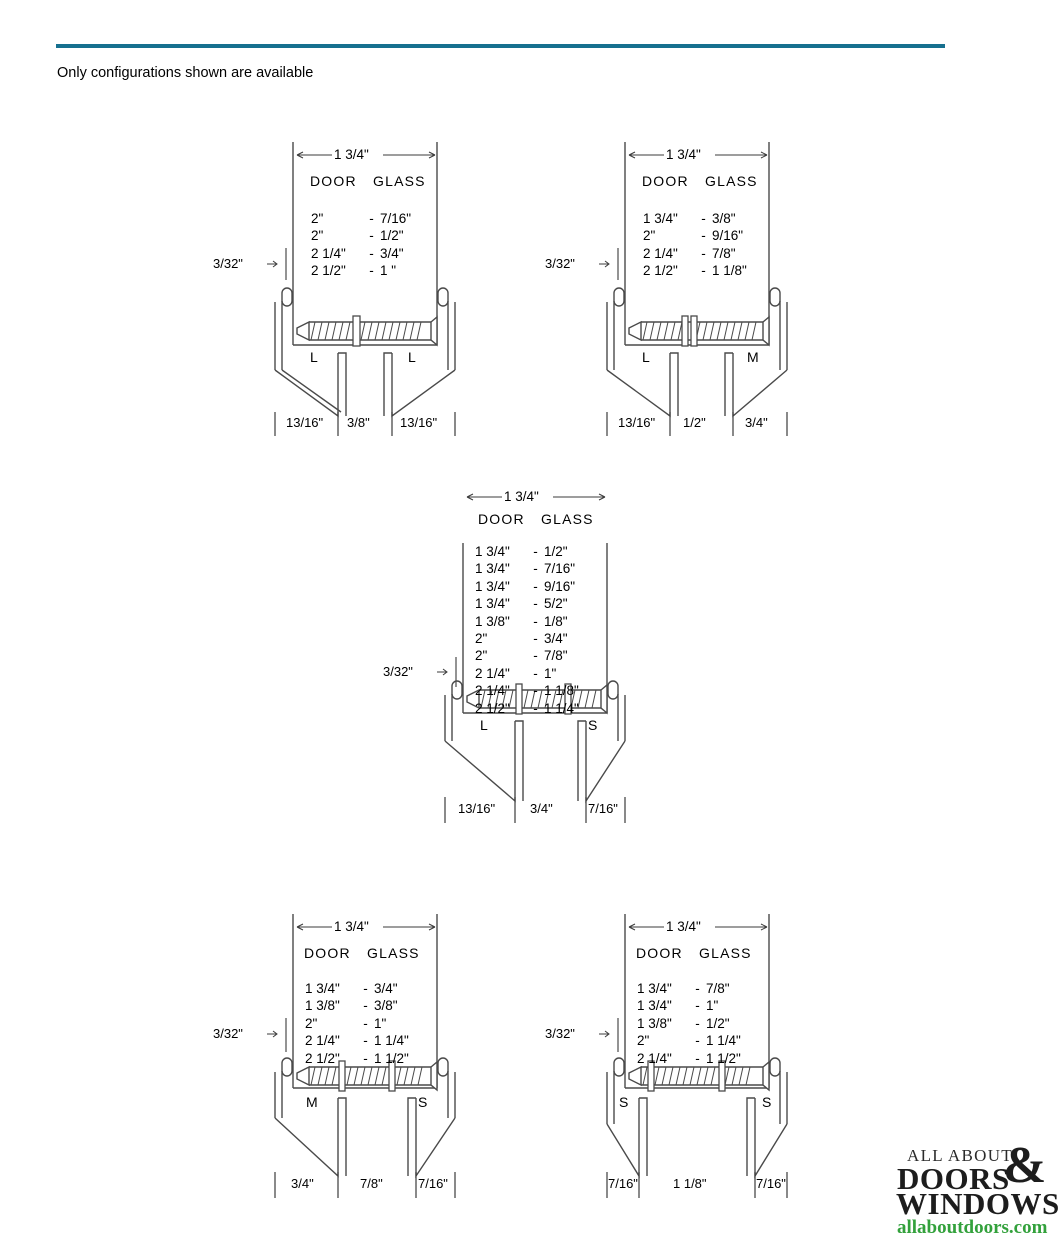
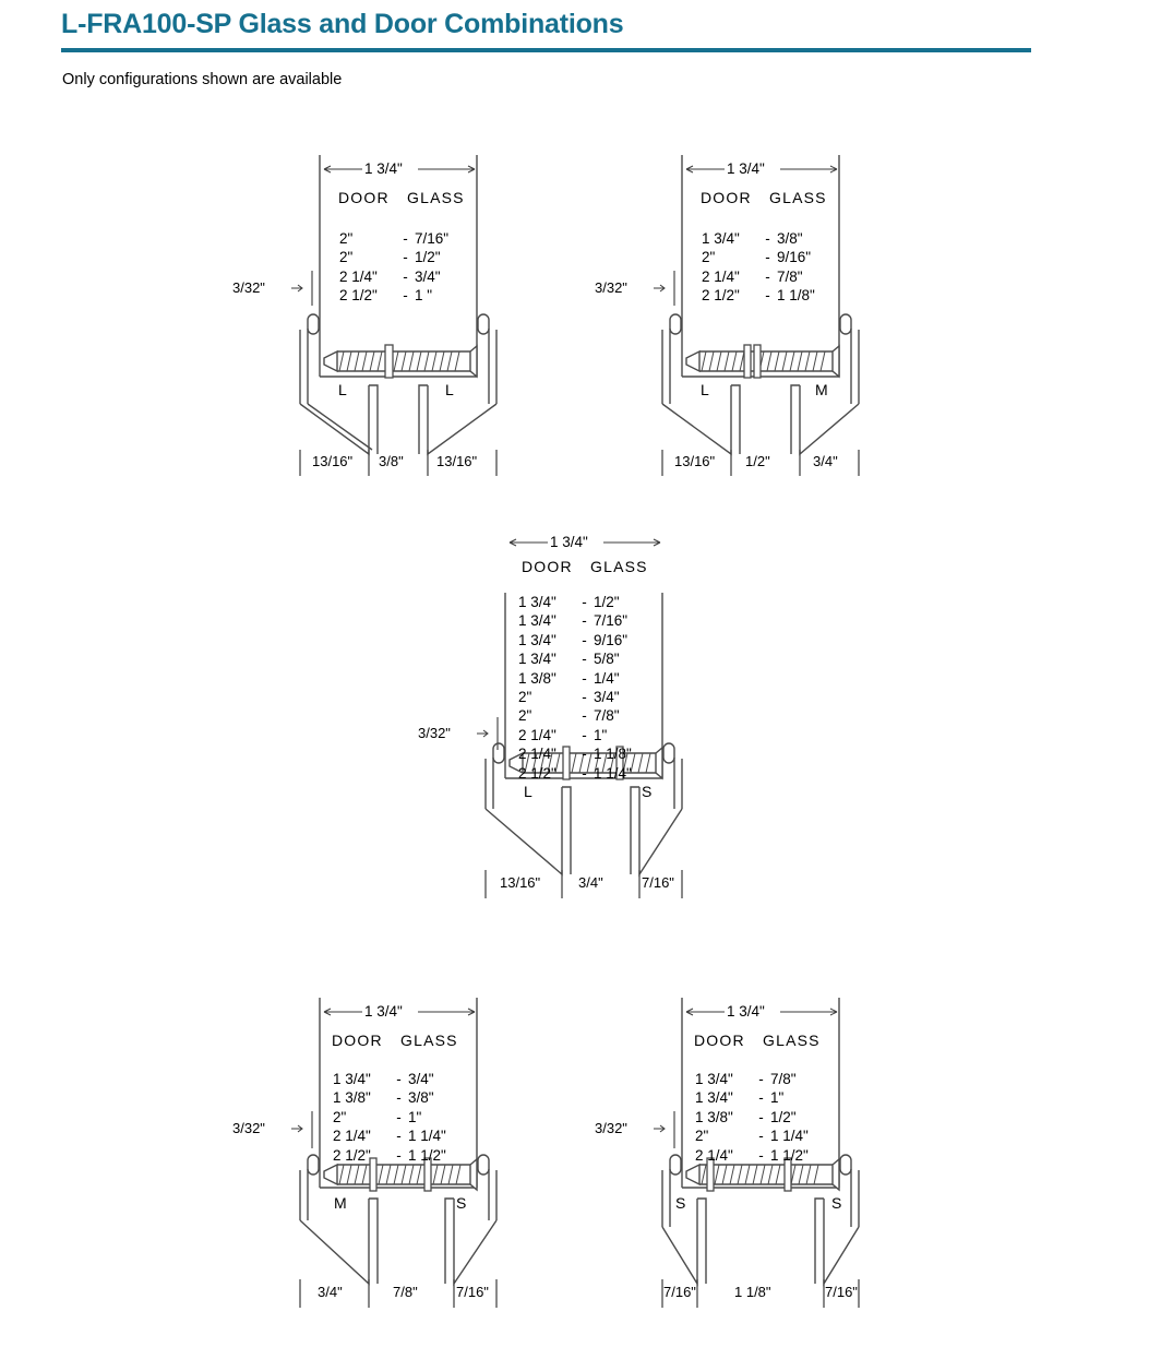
+ L-FRA100-SP Glass and Door Combinations
  Only configurations shown are available
  1 3/4"
  DOOR
  GLASS
  2"
  -
  7/16"
  2"
  -
  1/2"
  2 1/4"
  -
  3/4"
  2 1/2"
  -
  1 "
  3/32"
  L
  L
  13/16"
  3/8"
  13/16"
  1 3/4"
  DOOR
  GLASS
  1 3/4"
  -
  3/8"
  2"
  -
  9/16"
  2 1/4"
  -
  7/8"
  2 1/2"
  -
  1 1/8"
  3/32"
  L
  M
  13/16"
  1/2"
  3/4"
  1 3/4"
  DOOR
  GLASS
  1 3/4"
  -
  1/2"
  1 3/4"
  -
  7/16"
  1 3/4"
  -
  9/16"
  1 3/4"
  -
- 5/2"
+ 5/8"
  1 3/8"
  -
- 1/8"
+ 1/4"
  2"
  -
  3/4"
  2"
  -
  7/8"
  2 1/4"
  -
  1"
  2 1/4"
  -
  1 1/8"
  2 1/2"
  -
  1 1/4"
  3/32"
  L
  S
  13/16"
  3/4"
  7/16"
  1 3/4"
  DOOR
  GLASS
  1 3/4"
  -
  3/4"
  1 3/8"
  -
  3/8"
  2"
  -
  1"
  2 1/4"
  -
  1 1/4"
  2 1/2"
  -
  1 1/2"
  3/32"
  M
  S
  3/4"
  7/8"
  7/16"
  1 3/4"
  DOOR
  GLASS
  1 3/4"
  -
  7/8"
  1 3/4"
  -
  1"
  1 3/8"
  -
  1/2"
  2"
  -
  1 1/4"
  2 1/4"
  -
  1 1/2"
  3/32"
  S
  S
  7/16"
  1 1/8"
  7/16"
- ALL ABOUT
- &
- DOORS
- WINDOWS
- allaboutdoors.com
